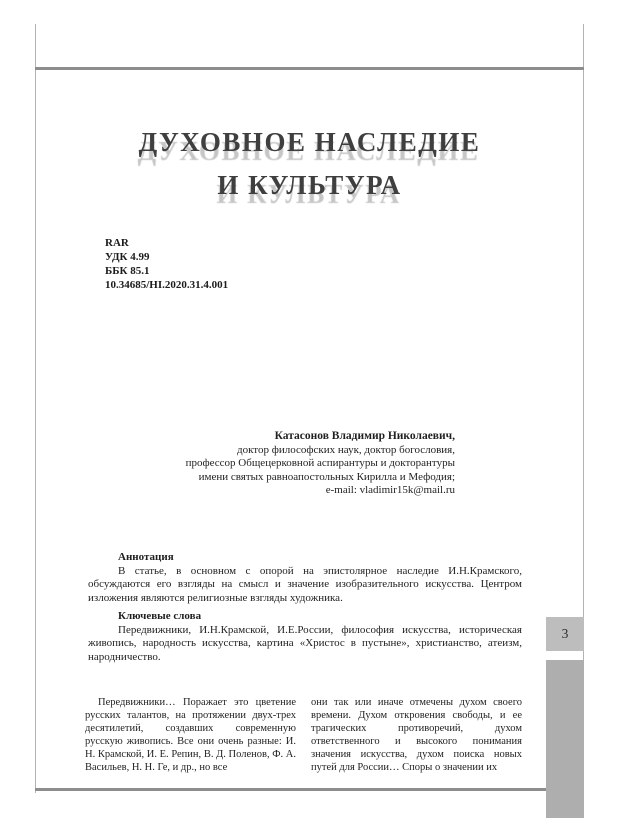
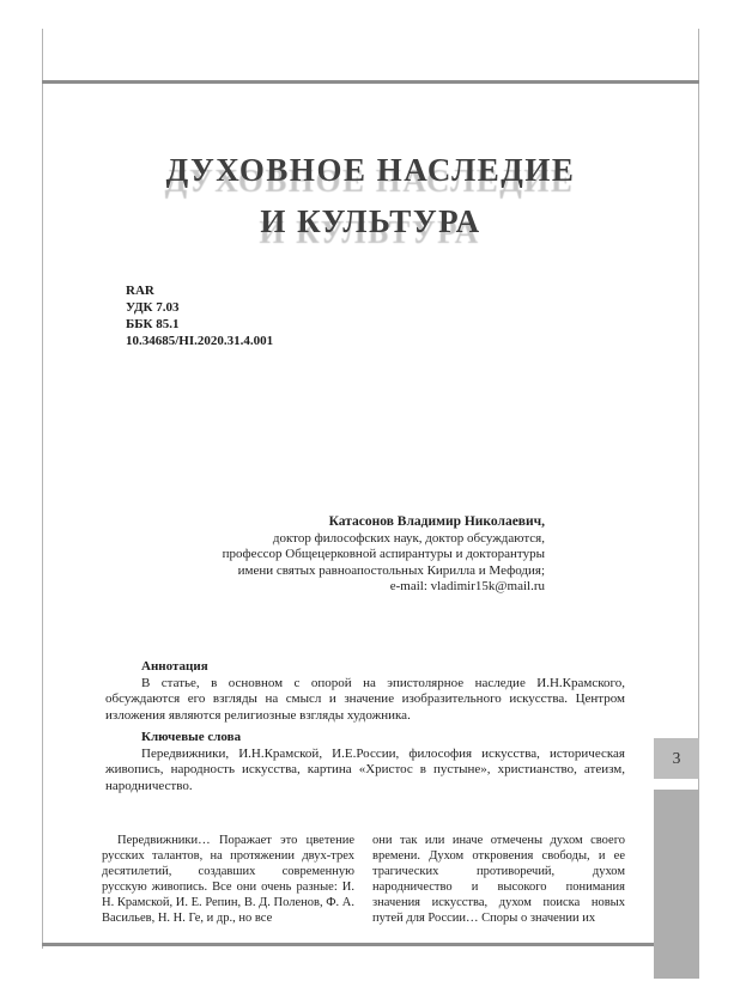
  ДУХОВНОЕ НАСЛЕДИЕ
  И КУЛЬТУРА
  RAR
- УДК 4.99
+ УДК 7.03
  ББК 85.1
  10.34685/HI.2020.31.4.001
  Катасонов Владимир Николаевич,
- доктор философских наук, доктор богословия,
+ доктор философских наук, доктор обсуждаются,
  профессор Общецерковной аспирантуры и докторантуры
  имени святых равноапостольных Кирилла и Мефодия;
  e-mail: vladimir15k@mail.ru
  Аннотация
  В статье, в основном с опорой на эпистолярное наследие И.Н.Крамского, обсуждаются его взгляды на смысл и значение изобразительного искусства. Центром изложения являются религиозные взгляды художника.
  Ключевые слова
  Передвижники, И.Н.Крамской, И.Е.России, философия искусства, историческая живопись, народность искусства, картина «Христос в пустыне», христианство, атеизм, народничество.
  Передвижники… Поражает это цветение русских талантов, на протяжении двух-трех десятилетий, создавших современную русскую живопись. Все они очень разные: И. Н. Крамской, И. Е. Репин, В. Д. Поленов, Ф. А. Васильев, Н. Н. Ге, и др., но все
- они так или иначе отмечены духом своего времени. Духом откровения свободы, и ее трагических противоречий, духом ответственного и высокого понимания значения искусства, духом поиска новых путей для России… Споры о значении их
+ они так или иначе отмечены духом своего времени. Духом откровения свободы, и ее трагических противоречий, духом народничество и высокого понимания значения искусства, духом поиска новых путей для России… Споры о значении их
  3
